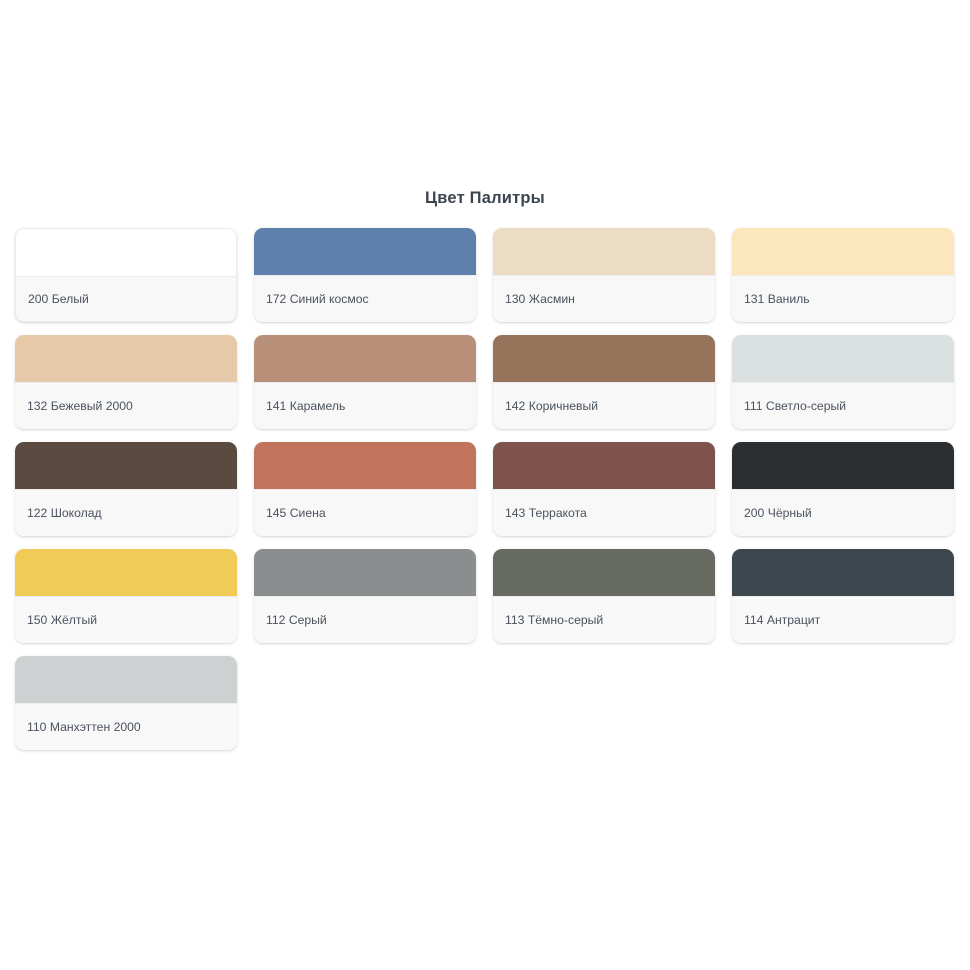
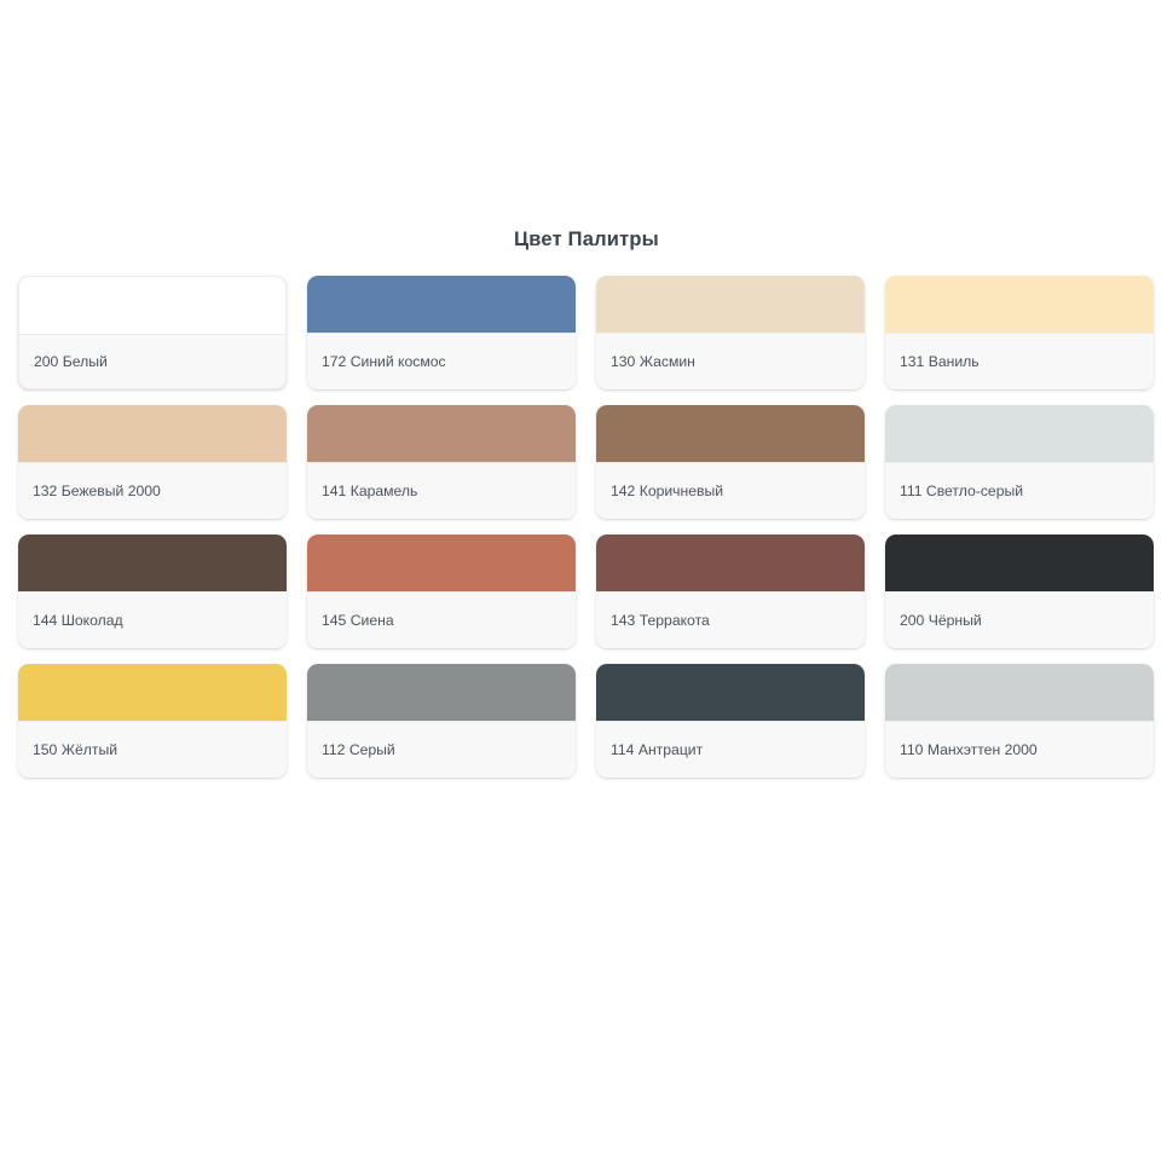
  Цвет Палитры
  200 Белый
  172 Синий космос
  130 Жасмин
  131 Ваниль
  132 Бежевый 2000
  141 Карамель
  142 Коричневый
  111 Светло-серый
- 122 Шоколад
+ 144 Шоколад
  145 Сиена
  143 Терракота
  200 Чёрный
  150 Жёлтый
  112 Серый
- 113 Тёмно-серый
  114 Антрацит
  110 Манхэттен 2000
